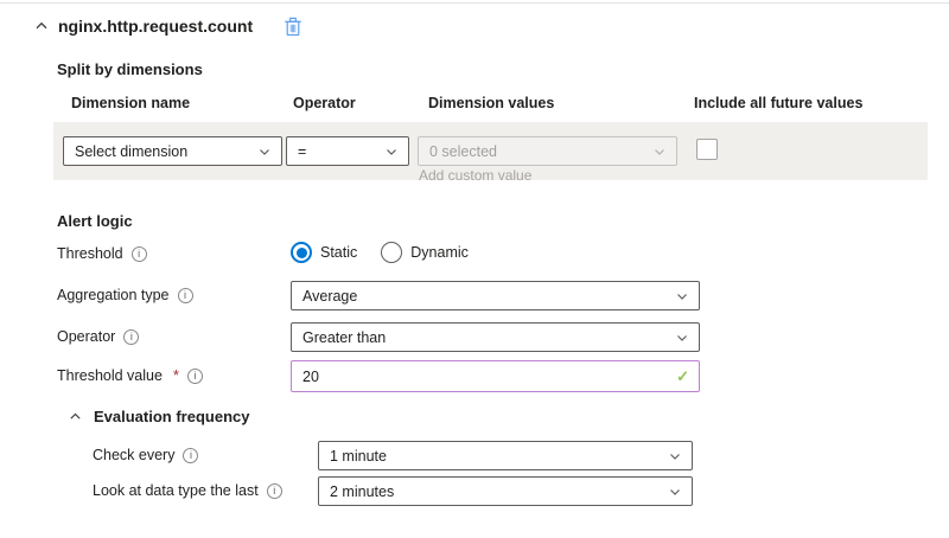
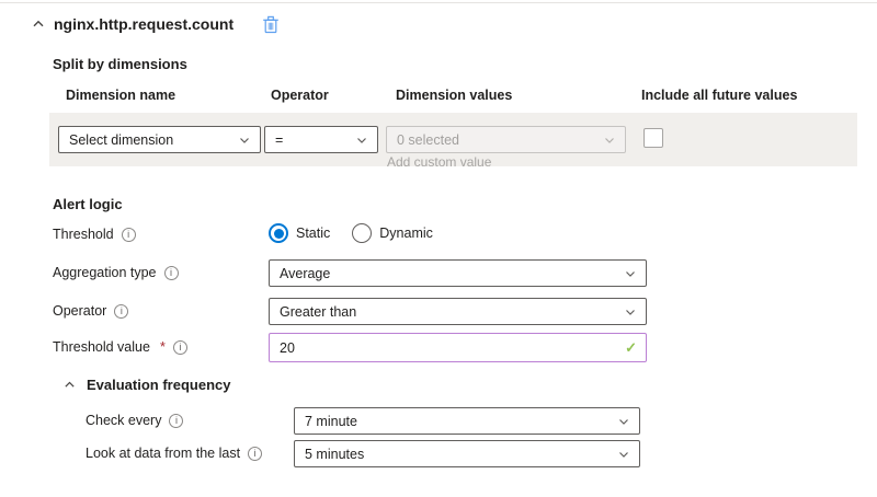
  nginx.http.request.count
  Split by dimensions
  Dimension name
  Operator
  Dimension values
  Include all future values
  Select dimension
  =
  0 selected
  Add custom value
  Alert logic
  Threshold
  i
  Static
  Dynamic
  Aggregation type
  i
  Average
  Operator
  i
  Greater than
  Threshold value
  *
  i
  20
  ✓
  Evaluation frequency
  Check every
  i
- 1 minute
+ 7 minute
- Look at data type the last
+ Look at data from the last
  i
- 2 minutes
+ 5 minutes
